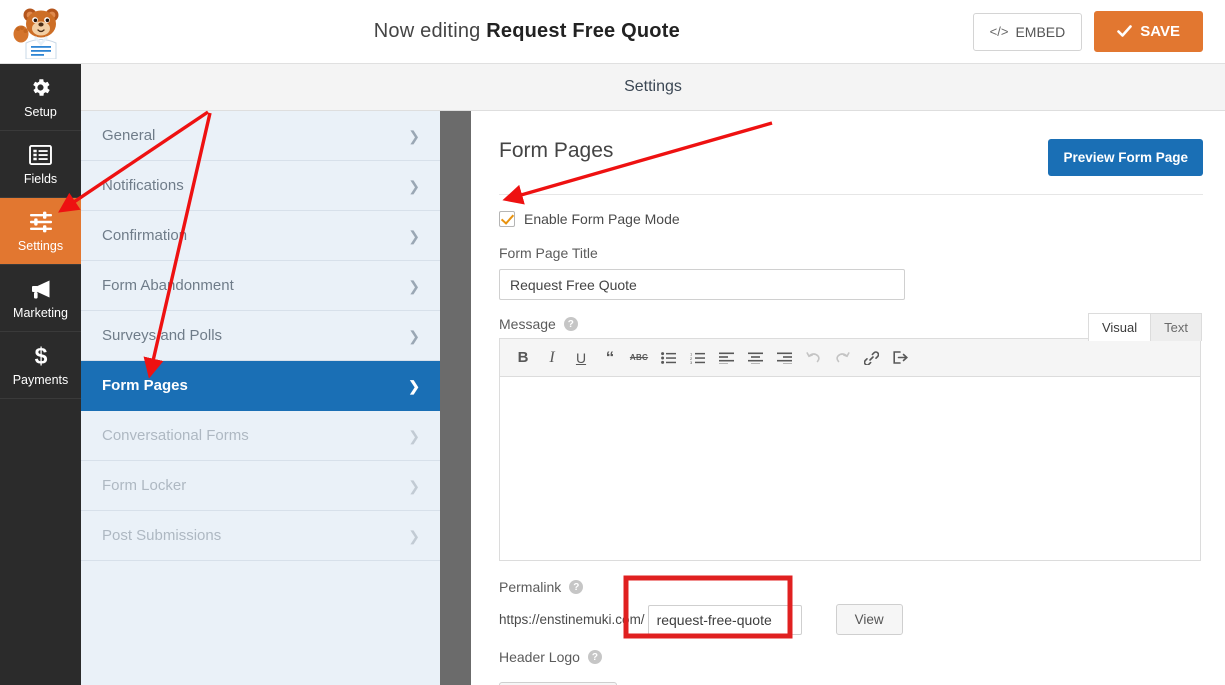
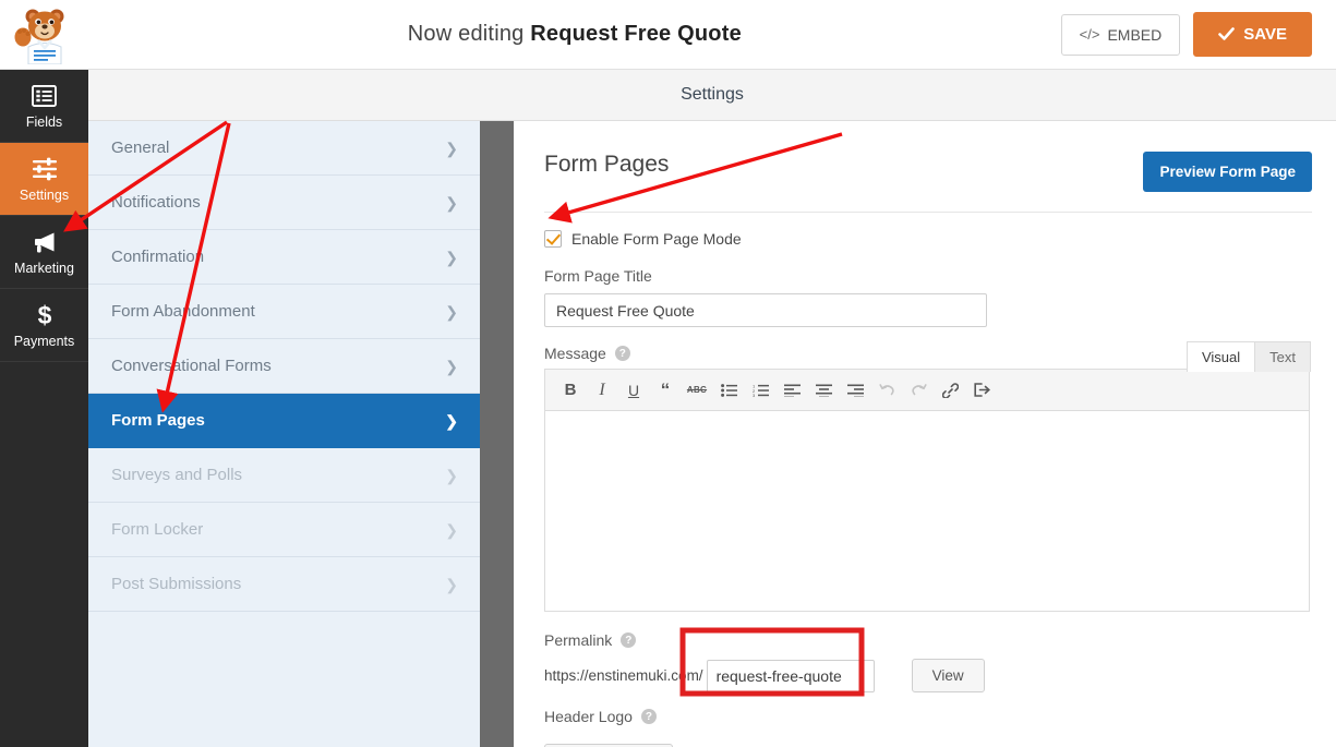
  Now editing Request Free Quote
  </>
  EMBED
  SAVE
- Setup
  Fields
  Settings
  Marketing
  $
  Payments
  Settings
  General
  ❯
  Notifications
  ❯
  Confirmatio
  ❯
  Form Abadonment
  ❯
- Surveys and Polls
+ Conversational Forms
  ❯
  Form Pages
  ❯
- Conversational Forms
+ Surveys and Polls
  ❯
  Form Locker
  ❯
  Post Submissions
  ❯
  Form Pages
  Preview Form Page
  Enable Form Page Mode
  Form Page Title
  Request Free Quote
  Message
  ?
  Visual
  Text
  B
  I
  U
  “
  ABC
  Permalink
  ?
  https://enstinemuki.cm/
  request-free-quote
  View
  Header Logo
  ?
